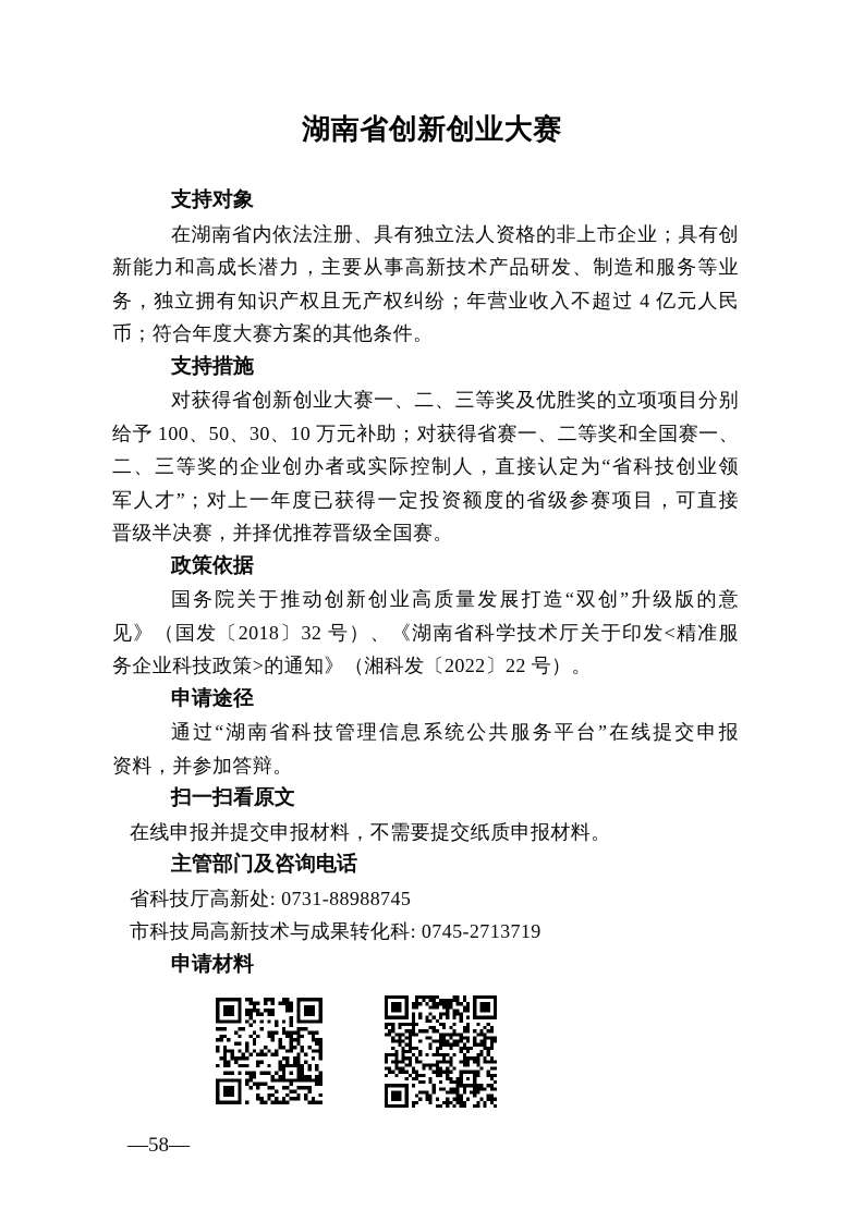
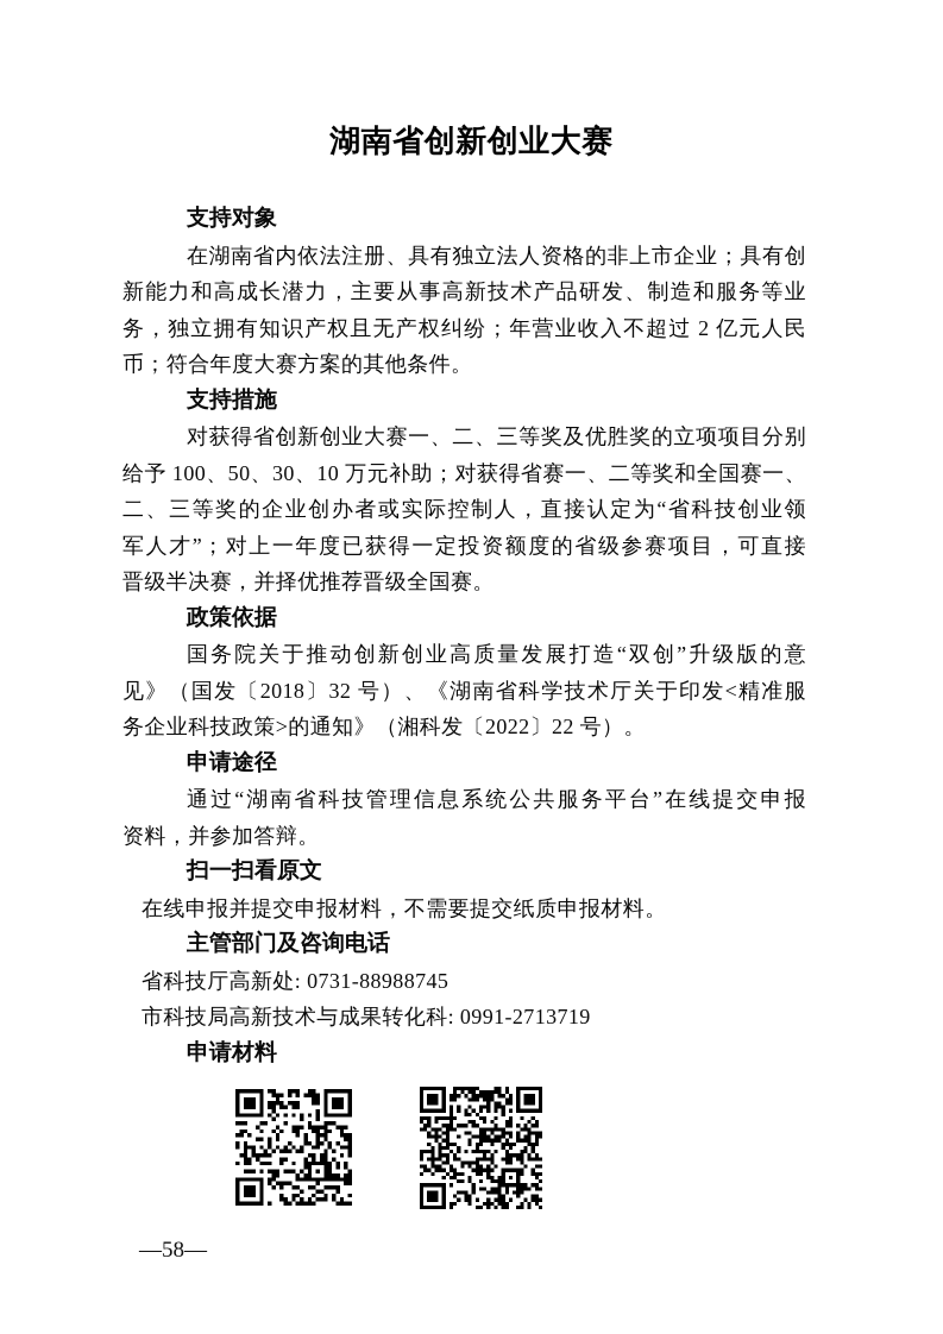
  湖南省创新创业大赛
  支持对象
  在湖南省内依法注册、具有独立法人资格的非上市企业；具有创
  新能力和高成长潜力，主要从事高新技术产品研发、制造和服务等业
- 务，独立拥有知识产权且无产权纠纷；年营业收入不超过 4 亿元人民
+ 务，独立拥有知识产权且无产权纠纷；年营业收入不超过 2 亿元人民
  币；符合年度大赛方案的其他条件。
  支持措施
  对获得省创新创业大赛一、二、三等奖及优胜奖的立项项目分别
  给予 100、50、30、10 万元补助；对获得省赛一、二等奖和全国赛一、
  二、三等奖的企业创办者或实际控制人，直接认定为“省科技创业领
  军人才”；对上一年度已获得一定投资额度的省级参赛项目，可直接
  晋级半决赛，并择优推荐晋级全国赛。
  政策依据
  国务院关于推动创新创业高质量发展打造“双创”升级版的意
  见》（国发〔2018〕32 号）、《湖南省科学技术厅关于印发<精准服
  务企业科技政策>的通知》（湘科发〔2022〕22 号）。
  申请途径
  通过“湖南省科技管理信息系统公共服务平台”在线提交申报
  资料，并参加答辩。
  扫一扫看原文
  在线申报并提交申报材料，不需要提交纸质申报材料。
  主管部门及咨询电话
  省科技厅高新处: 0731-88988745
- 市科技局高新技术与成果转化科: 0745-2713719
+ 市科技局高新技术与成果转化科: 0991-2713719
  申请材料
  —58—
